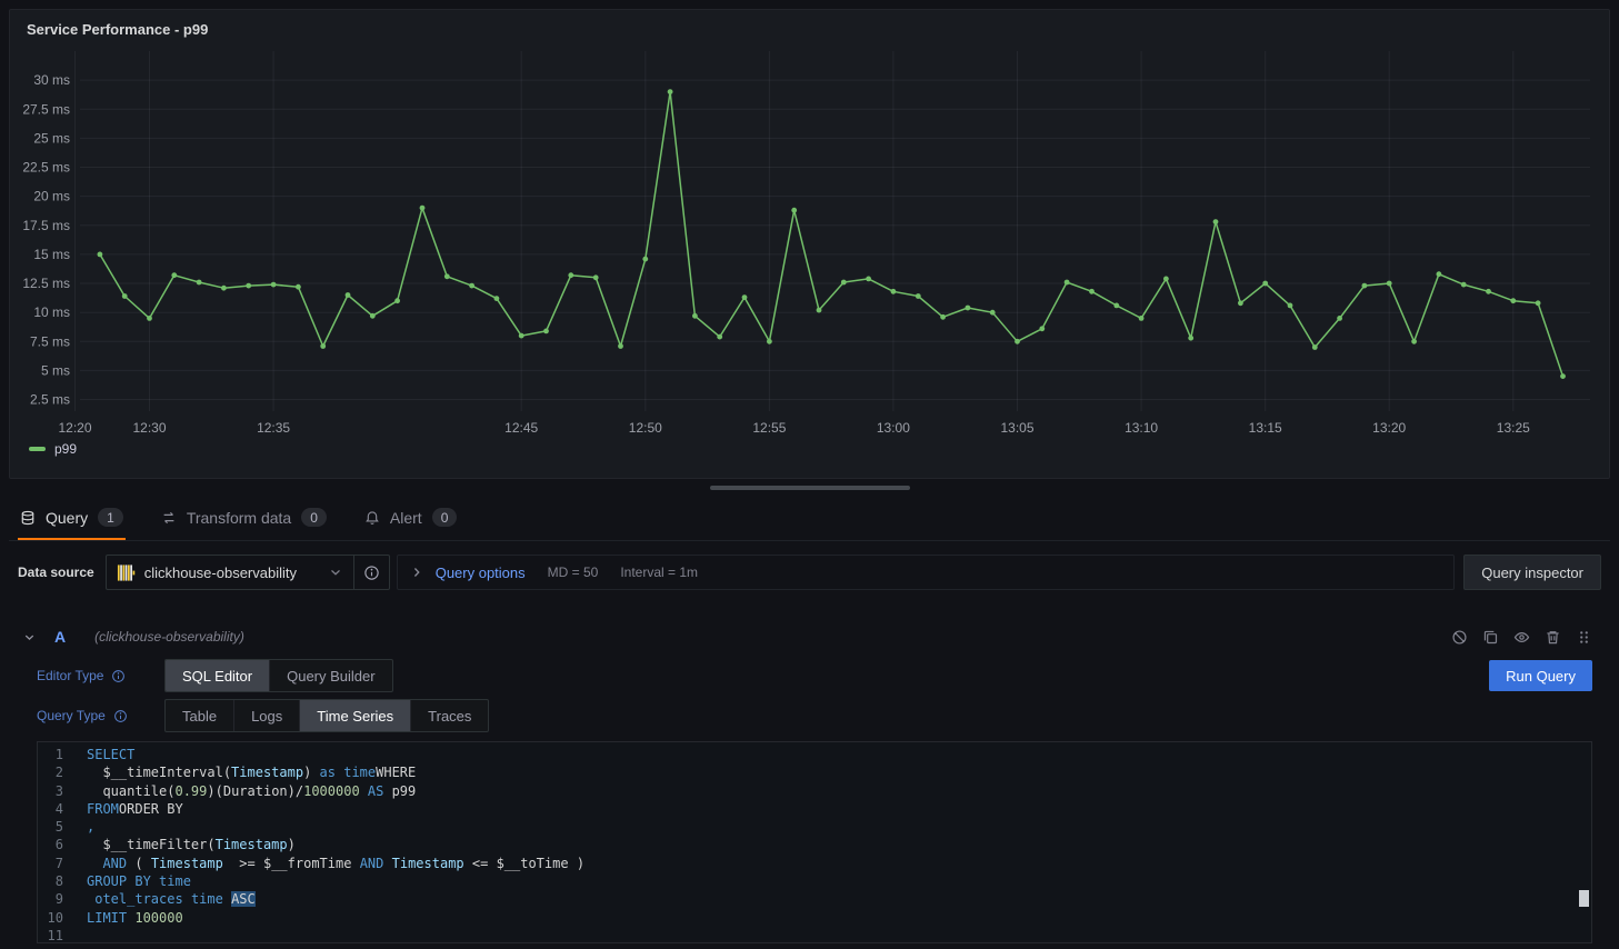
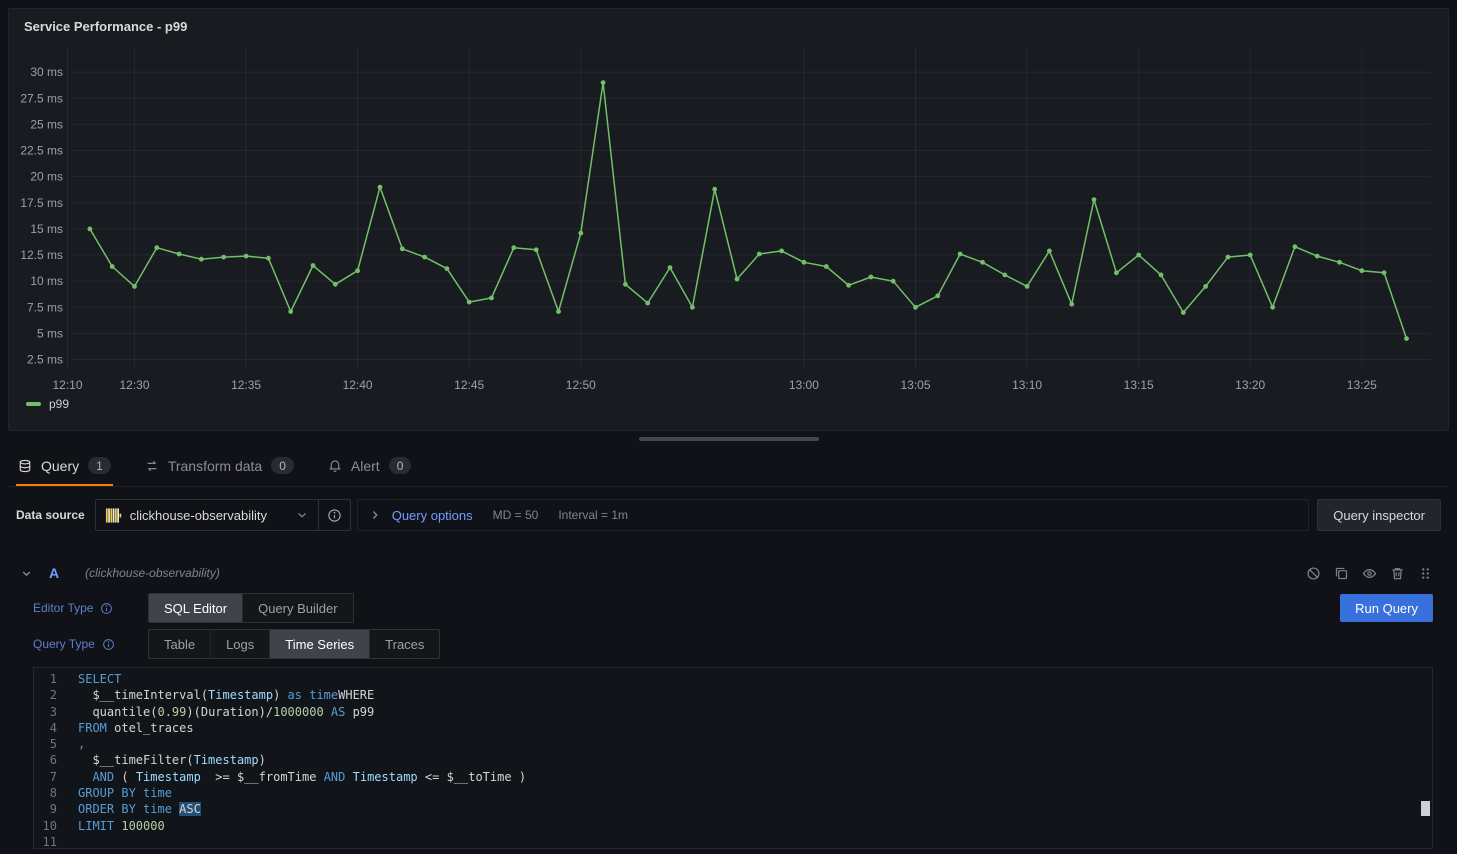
  Service Performance - p99
  2.5 ms
  5 ms
  7.5 ms
  10 ms
  12.5 ms
  15 ms
  17.5 ms
  20 ms
  22.5 ms
  25 ms
  27.5 ms
  30 ms
  12:30
  12:35
- 12:20
+ 12:40
  12:45
  12:50
- 12:55
+ 12:10
  13:00
  13:05
  13:10
  13:15
  13:20
  13:25
  p99
  Query
  1
  Transform data
  0
  Alert
  0
  Data source
  clickhouse-observability
  Query options
  MD = 50
  Interval = 1m
  Query inspector
  A
  (clickhouse-observability)
  Editor Type
  SQL Editor
  Query Builder
  Run Query
  Query Type
  Table
  Logs
  Time Series
  Traces
  1
  2
  3
  4
  5
  6
  7
  8
  9
  10
  11
  SELECT
  $__timeInterval(Timestamp) as timeWHERE
  quantile(0.99)(Duration)/1000000 AS p99
- FROMORDER BY
+ FROM otel_traces
  ,
  $__timeFilter(Timestamp)
  AND ( Timestamp >= $__fromTime AND Timestamp <= $__toTime )
  GROUP BY time
- otel_traces time ASC
+ ORDER BY time ASC
  LIMIT 100000
